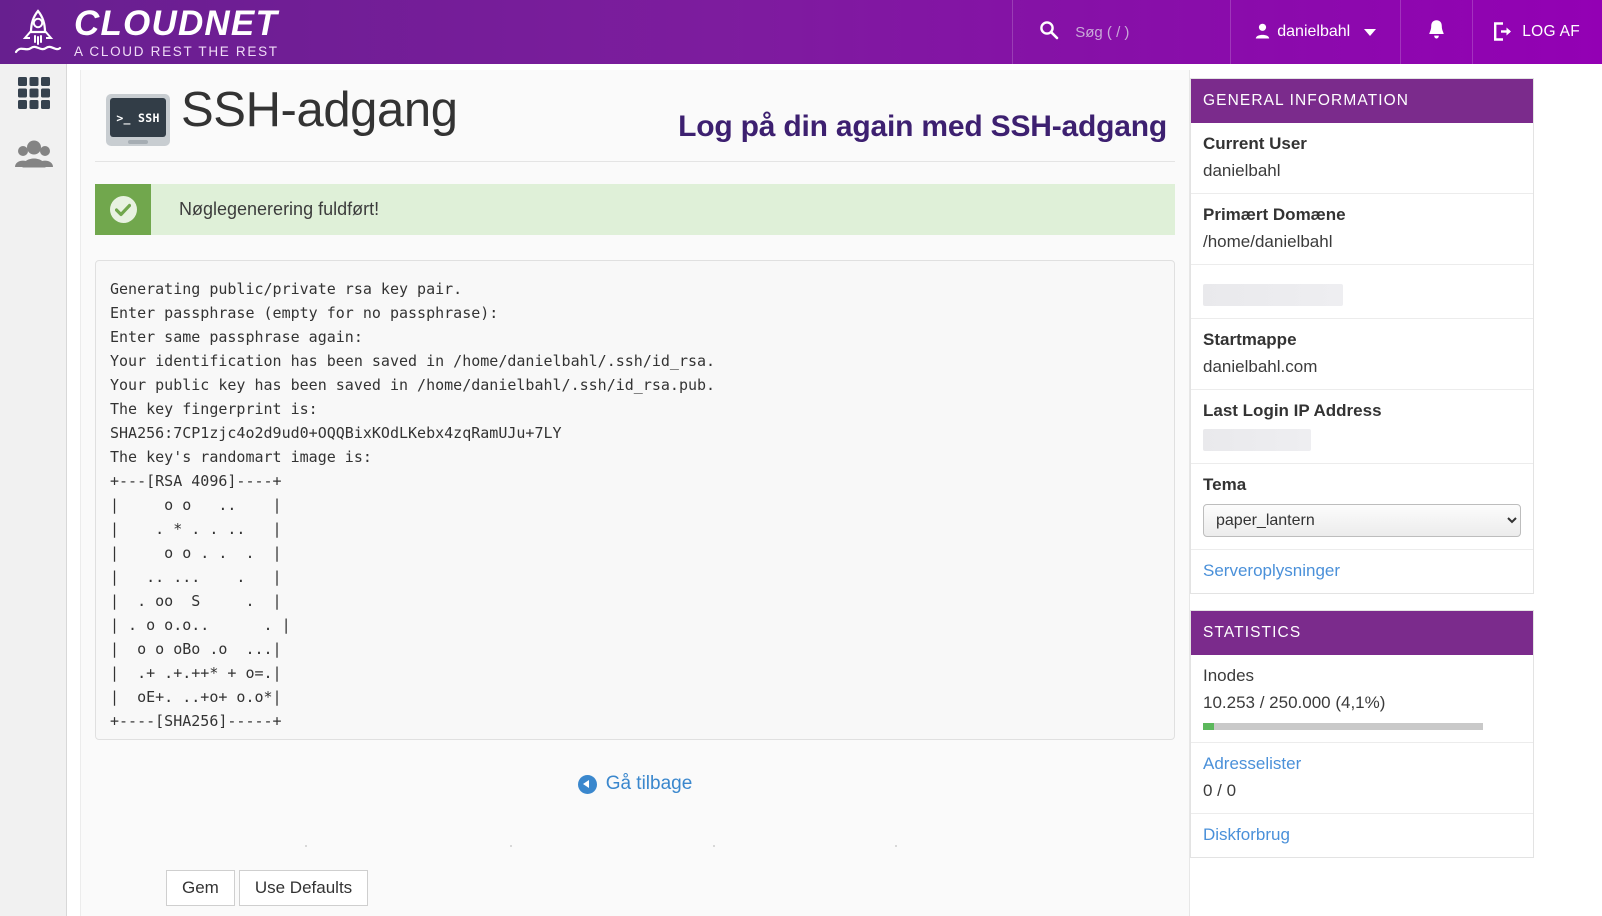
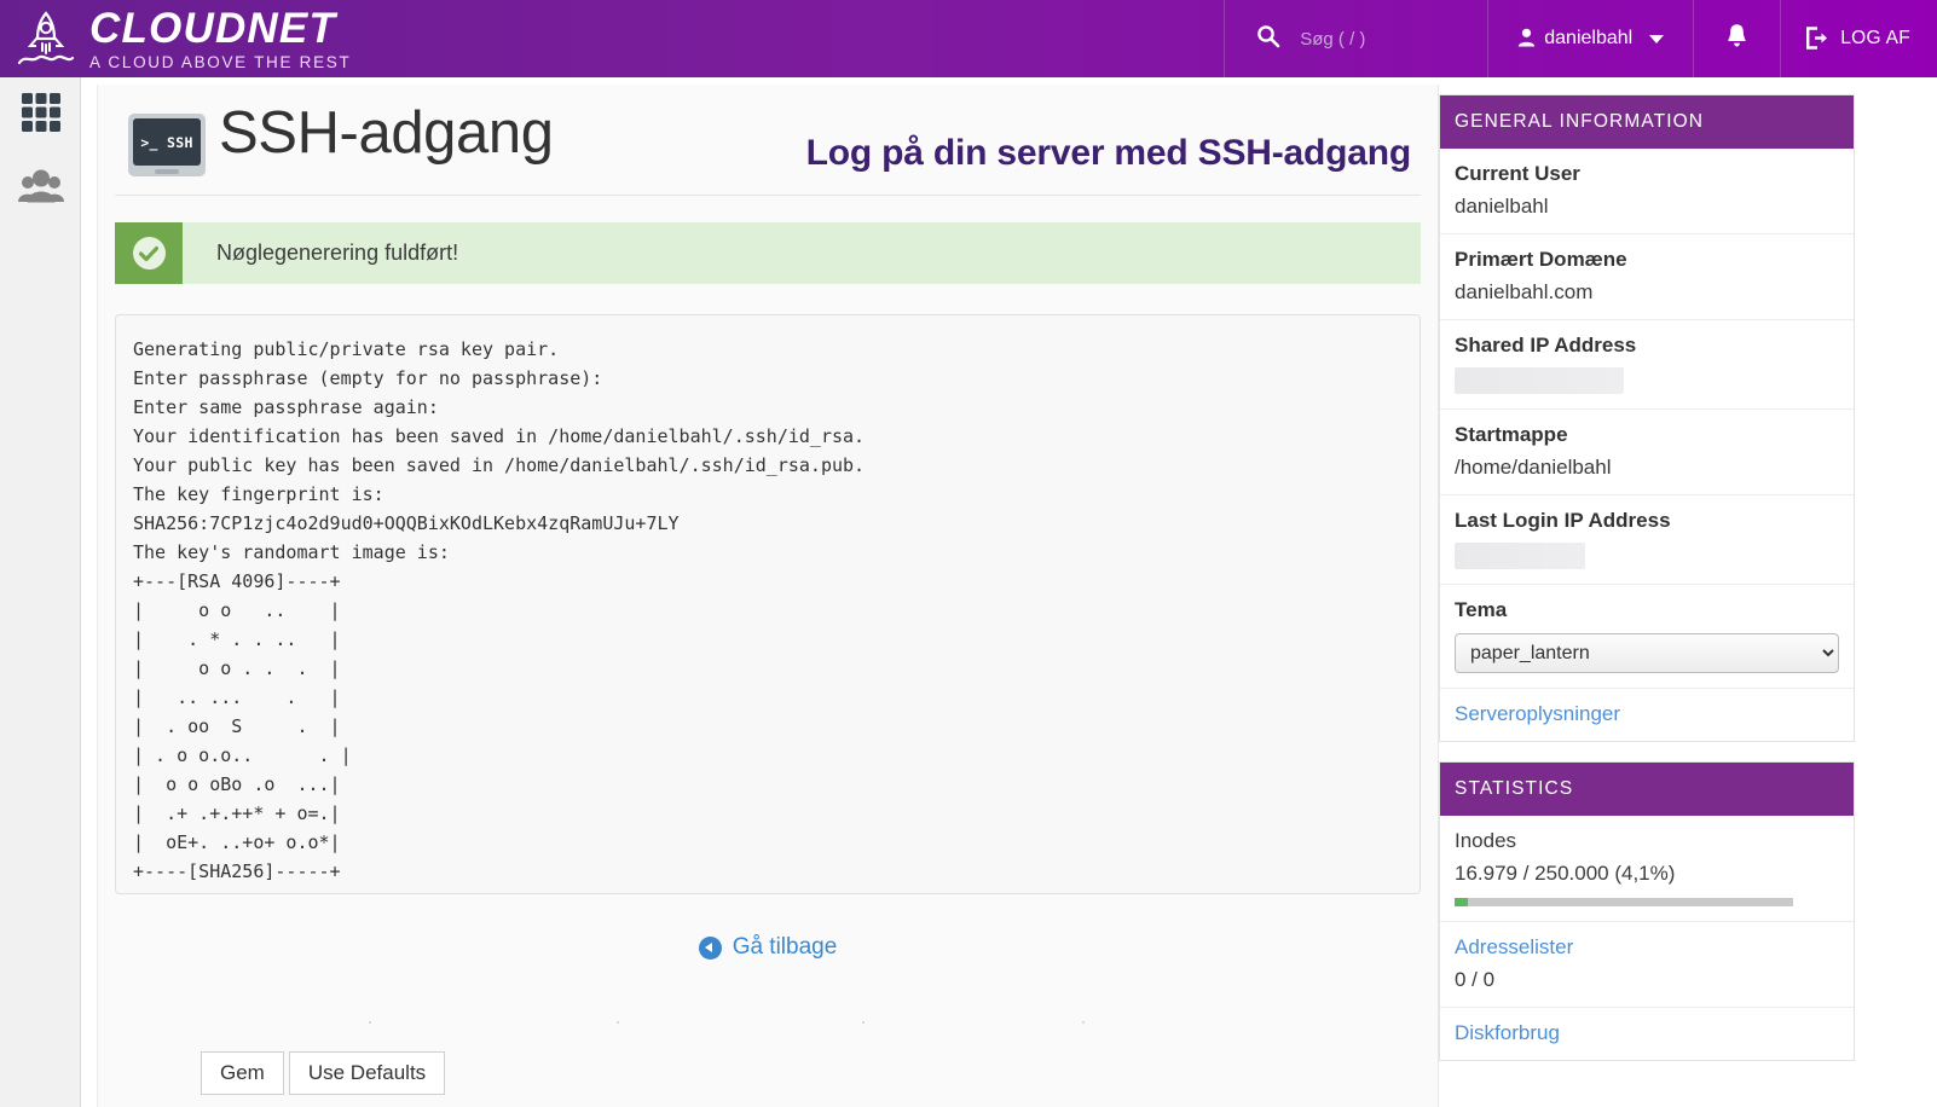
  CLOUDNET
- A CLOUD REST THE REST
+ A CLOUD ABOVE THE REST
  Søg ( / )
  danielbahl
  LOG AF
  >_ SSH
  SSH-adgang
- Log på din again med SSH-adgang
+ Log på din server med SSH-adgang
  Nøglegenerering fuldført!
  Generating public/private rsa key pair.
  Enter passphrase (empty for no passphrase):
  Enter same passphrase again:
  Your identification has been saved in /home/danielbahl/.ssh/id_rsa.
  Your public key has been saved in /home/danielbahl/.ssh/id_rsa.pub.
  The key fingerprint is:
  SHA256:7CP1zjc4o2d9ud0+OQQBixKOdLKebx4zqRamUJu+7LY
  The key's randomart image is:
  +---[RSA 4096]----+
  | o o .. |
  | . * . . .. |
  | o o . . . |
  | .. ... . |
  | . oo S . |
  | . o o.o.. . |
  | o o oBo .o ...|
  | .+ .+.++* + o=.|
  | oE+. ..+o+ o.o*|
  +----[SHA256]-----+
  Gå tilbage
  Gem
  Use Defaults
  GENERAL INFORMATION
  Current User
  danielbahl
  Primært Domæne
- /home/danielbahl
+ danielbahl.com
+ Shared IP Address
  Startmappe
- danielbahl.com
+ /home/danielbahl
  Last Login IP Address
  Tema
  paper_lantern
  Serveroplysninger
  STATISTICS
  Inodes
- 10.253 / 250.000 (4,1%)
+ 16.979 / 250.000 (4,1%)
  Adresselister
  0 / 0
  Diskforbrug
